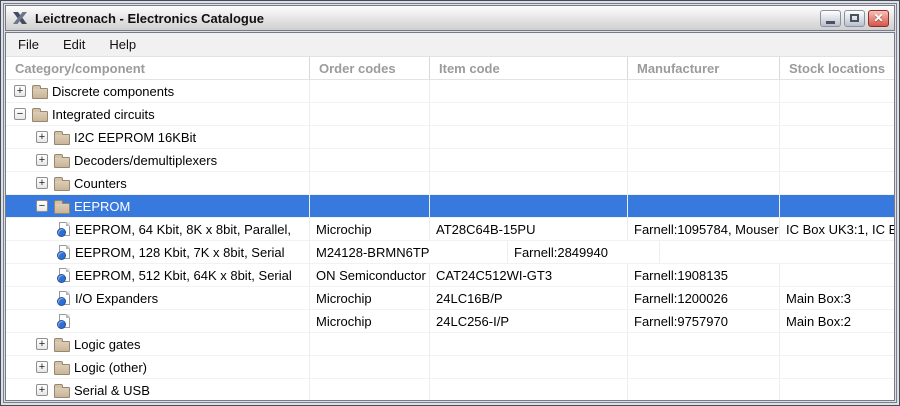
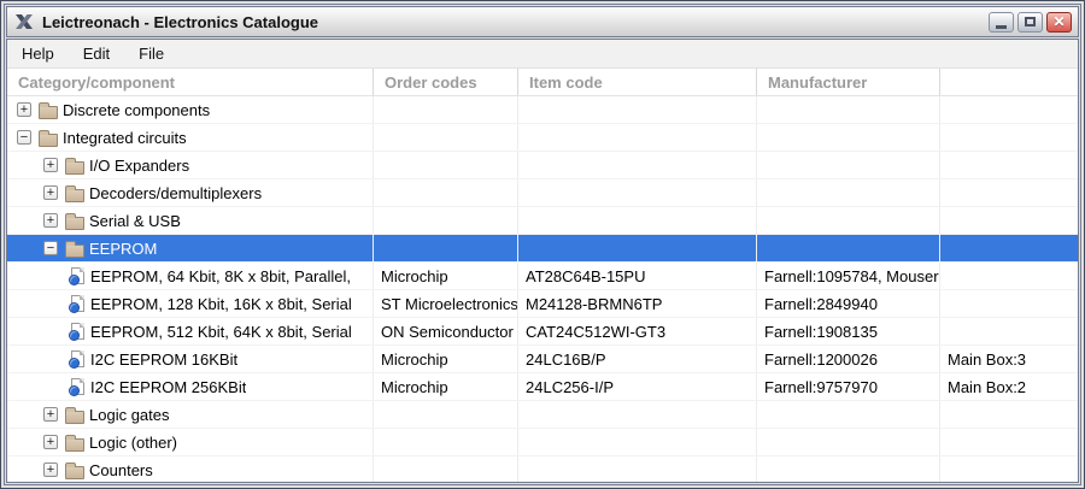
  Leictreonach - Electronics Catalogue
  ✕
- File
+ Help
  Edit
- Help
+ File
  Category/component
  Order codes
  Item code
  Manufacturer
- Stock locations
  +
  Discrete components
  −
  Integrated circuits
  +
- I2C EEPROM 16KBit
+ I/O Expanders
  +
  Decoders/demultiplexers
  +
- Counters
+ Serial & USB
  −
  EEPROM
  EEPROM, 64 Kbit, 8K x 8bit, Parallel,
  Microchip
  AT28C64B-15PU
  Farnell:1095784, Mouser
- IC Box UK3:1, IC E
- EEPROM, 128 Kbit, 7K x 8bit, Serial
+ EEPROM, 128 Kbit, 16K x 8bit, Serial
+ ST Microelectronics
  M24128-BRMN6TP
  Farnell:2849940
  EEPROM, 512 Kbit, 64K x 8bit, Serial
  ON Semiconductor
  CAT24C512WI-GT3
  Farnell:1908135
- I/O Expanders
+ I2C EEPROM 16KBit
  Microchip
  24LC16B/P
  Farnell:1200026
  Main Box:3
+ I2C EEPROM 256KBit
  Microchip
  24LC256-I/P
  Farnell:9757970
  Main Box:2
  +
  Logic gates
  +
  Logic (other)
  +
- Serial & USB
+ Counters
